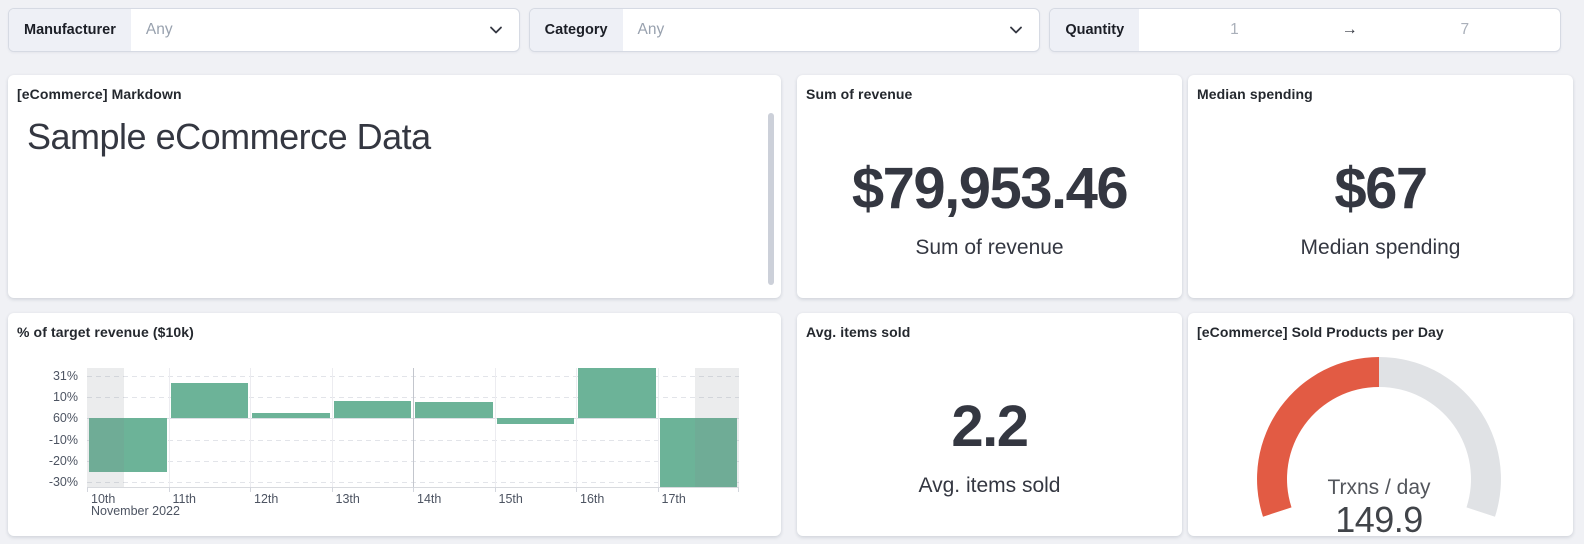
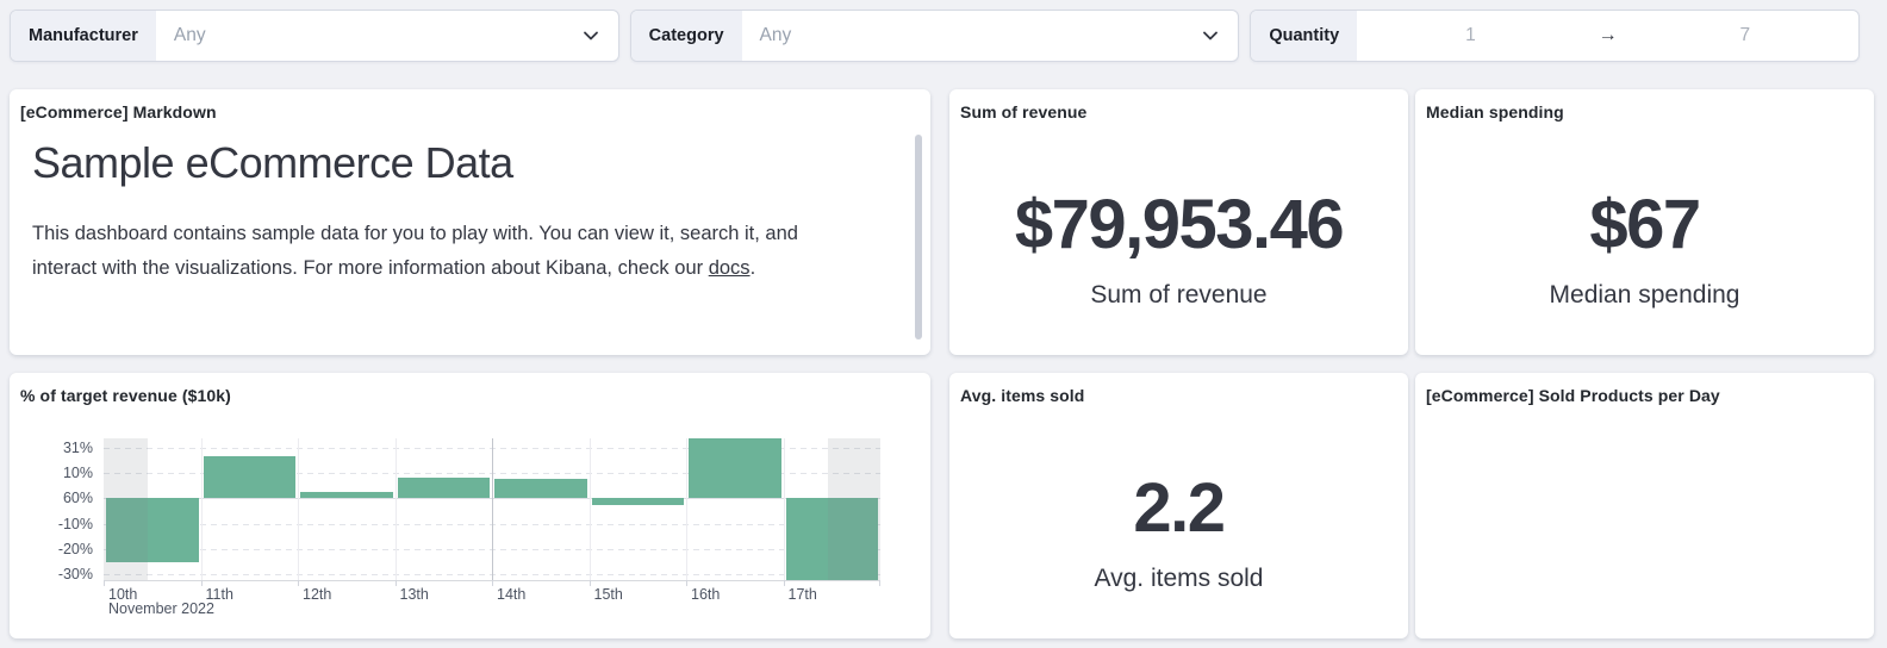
  Manufacturer
  Any
  Category
  Any
  Quantity
  1
  →
  7
  [eCommerce] Markdown
  Sample eCommerce Data
+ This dashboard contains sample data for you to play with. You can view it, search it, and interact with the visualizations. For more information about Kibana, check our docs.
  Sum of revenue
  $79,953.46
  Sum of revenue
  Median spending
  $67
  Median spending
  % of target revenue ($10k)
  31%
  10%
  60%
  -10%
  -20%
  -30%
  10th
  11th
  12th
  13th
  14th
  15th
  16th
  17th
  November 2022
  Avg. items sold
  2.2
  Avg. items sold
  [eCommerce] Sold Products per Day
- Trxns / day
- 149.9
